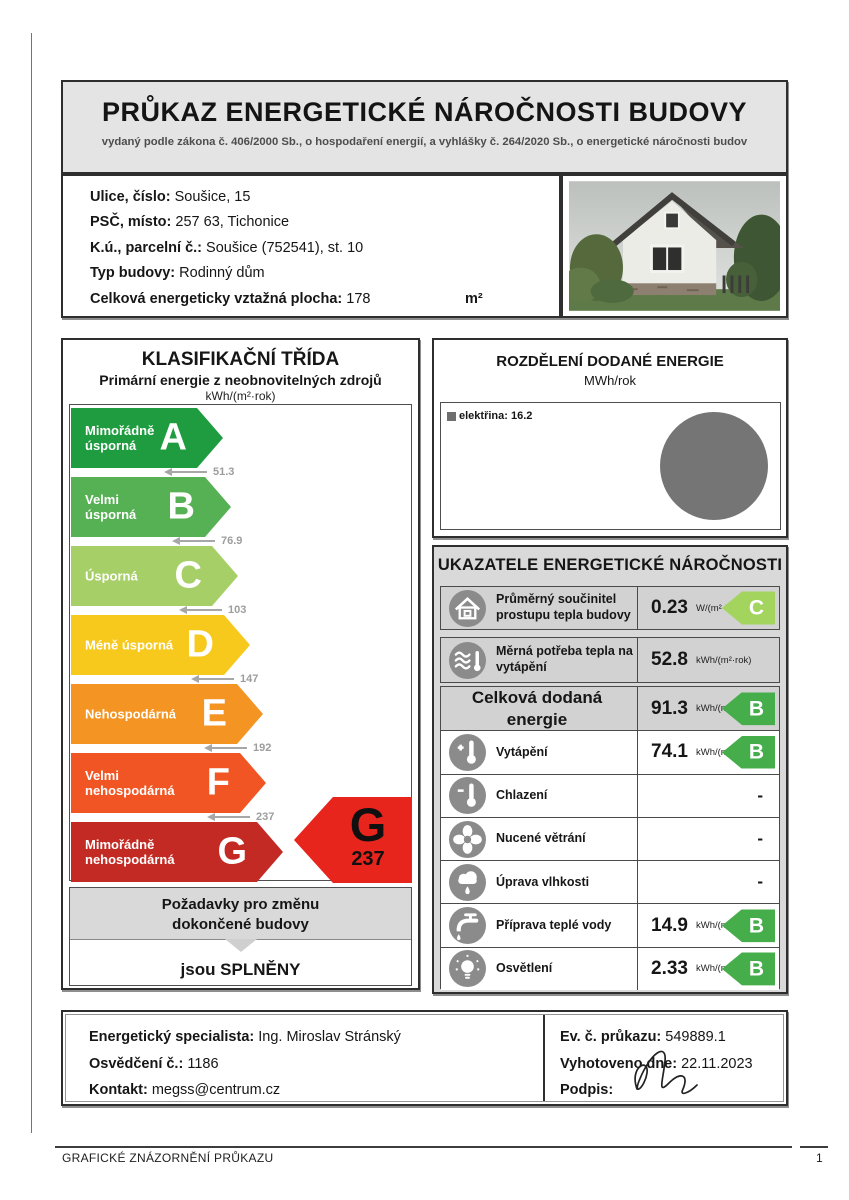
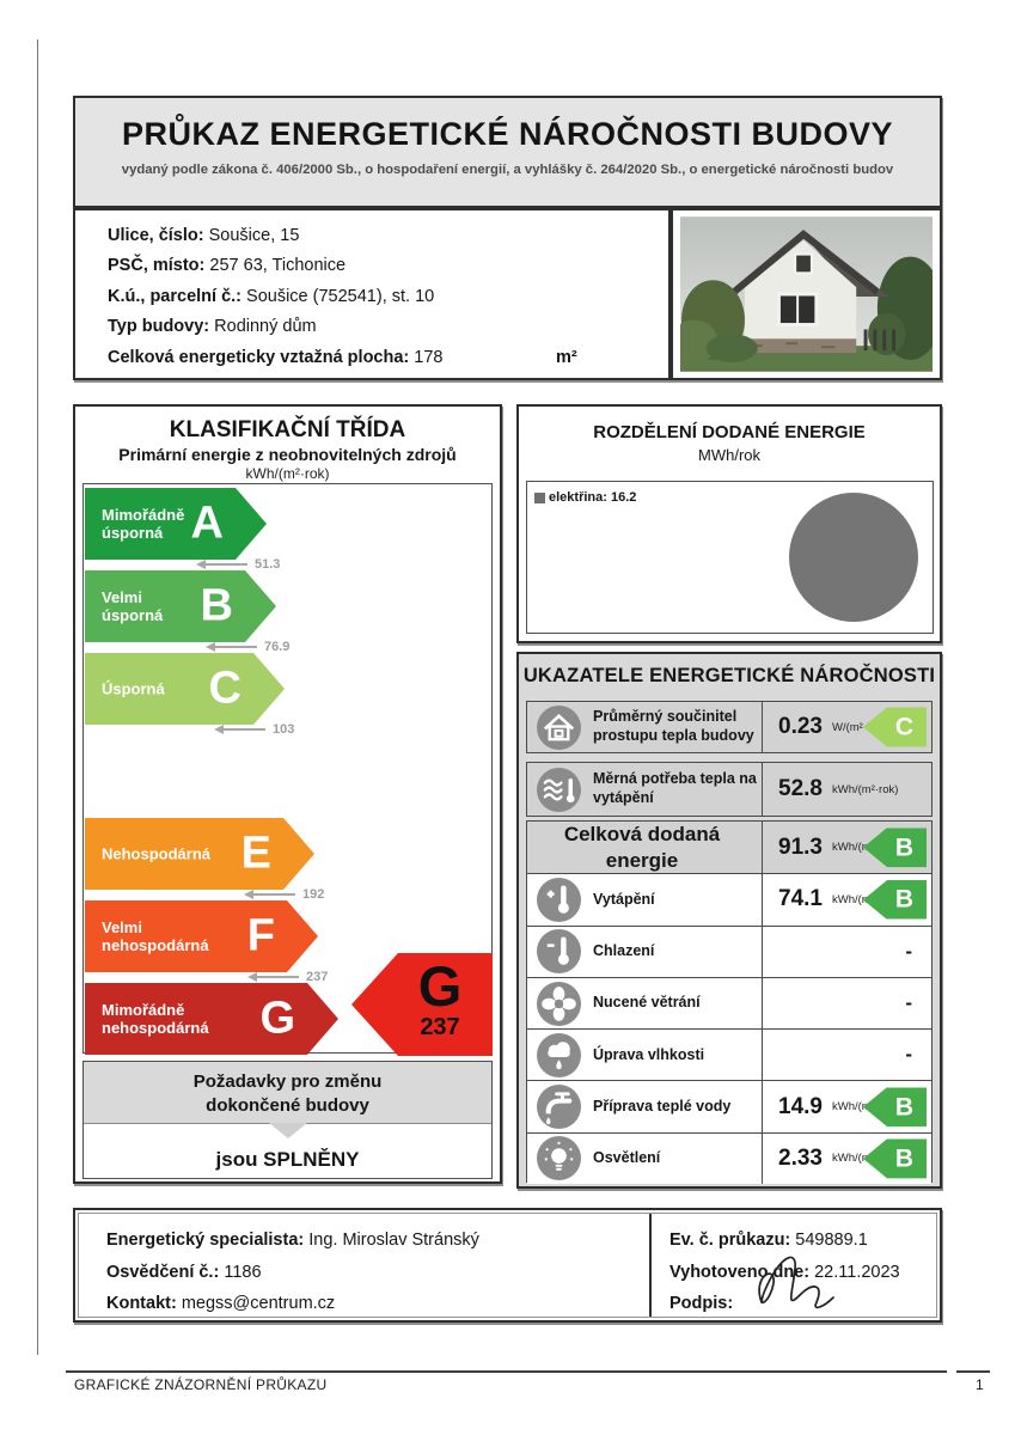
  PRŮKAZ ENERGETICKÉ NÁROČNOSTI BUDOVY
  vydaný podle zákona č. 406/2000 Sb., o hospodaření energií, a vyhlášky č. 264/2020 Sb., o energetické náročnosti budov
  Ulice, číslo: Soušice, 15
  PSČ, místo: 257 63, Tichonice
  K.ú., parcelní č.: Soušice (752541), st. 10
  Typ budovy: Rodinný dům
  Celková energeticky vztažná plocha: 178
  m²
  KLASIFIKAČNÍ TŘÍDA
  Primární energie z neobnovitelných zdrojů
  kWh/(m²·rok)
  Mimořádně
  úsporná
  A
  51.3
  Velmi
  úsporná
  B
  76.9
  Úsporná
  C
  103
- Méně úsporná
- D
- 147
  Nehospodárná
  E
  192
  Velmi
  nehospodárná
  F
  237
  Mimořádně
  nehospodárná
  G
  G
  237
  Požadavky pro změnu
  dokončené budovy
  jsou SPLNĚNY
  ROZDĚLENÍ DODANÉ ENERGIE
  MWh/rok
  elektřina: 16.2
  UKAZATELE ENERGETICKÉ NÁROČNOSTI
  Průměrný součinitel prostupu tepla budovy
  0.23
  C
  Měrná potřeba tepla na vytápění
  52.8
  kWh/(m²·rok)
  Celková dodaná energie
  91.3
  B
  Vytápění
  74.1
  B
  Chlazení
  -
  Nucené větrání
  -
  Úprava vlhkosti
  -
  Příprava teplé vody
  14.9
  B
  Osvětlení
  2.33
  B
  Energetický specialista: Ing. Miroslav Stránský
  Osvědčení č.: 1186
  Kontakt: megss@centrum.cz
  Ev. č. průkazu: 549889.1
  Vyhotoveno dne: 22.11.2023
  Podpis:
  GRAFICKÉ ZNÁZORNĚNÍ PRŮKAZU
  1
